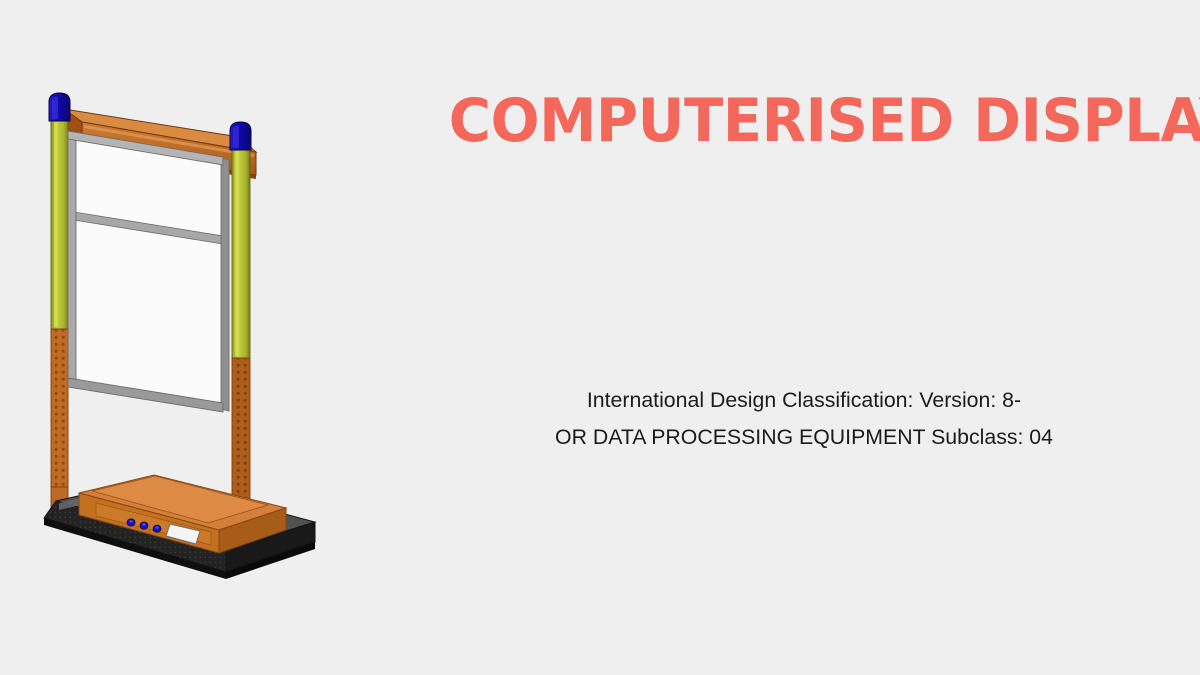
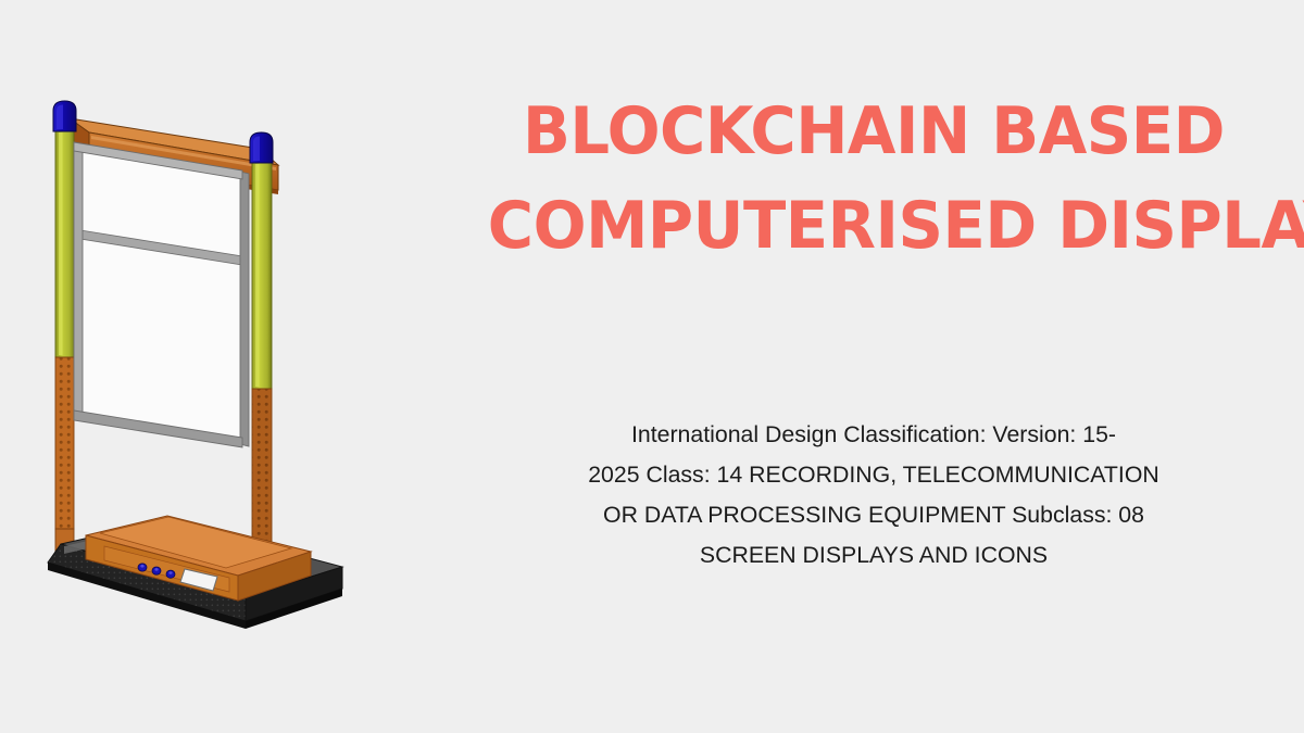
+ BLOCKCHAIN BASED
  COMPUTERISED DISPLA
- International Design Classification: Version: 8-
+ International Design Classification: Version: 15-
+ 2025 Class: 14 RECORDING, TELECOMMUNICATION
- OR DATA PROCESSING EQUIPMENT Subclass: 04
+ OR DATA PROCESSING EQUIPMENT Subclass: 08
+ SCREEN DISPLAYS AND ICONS
